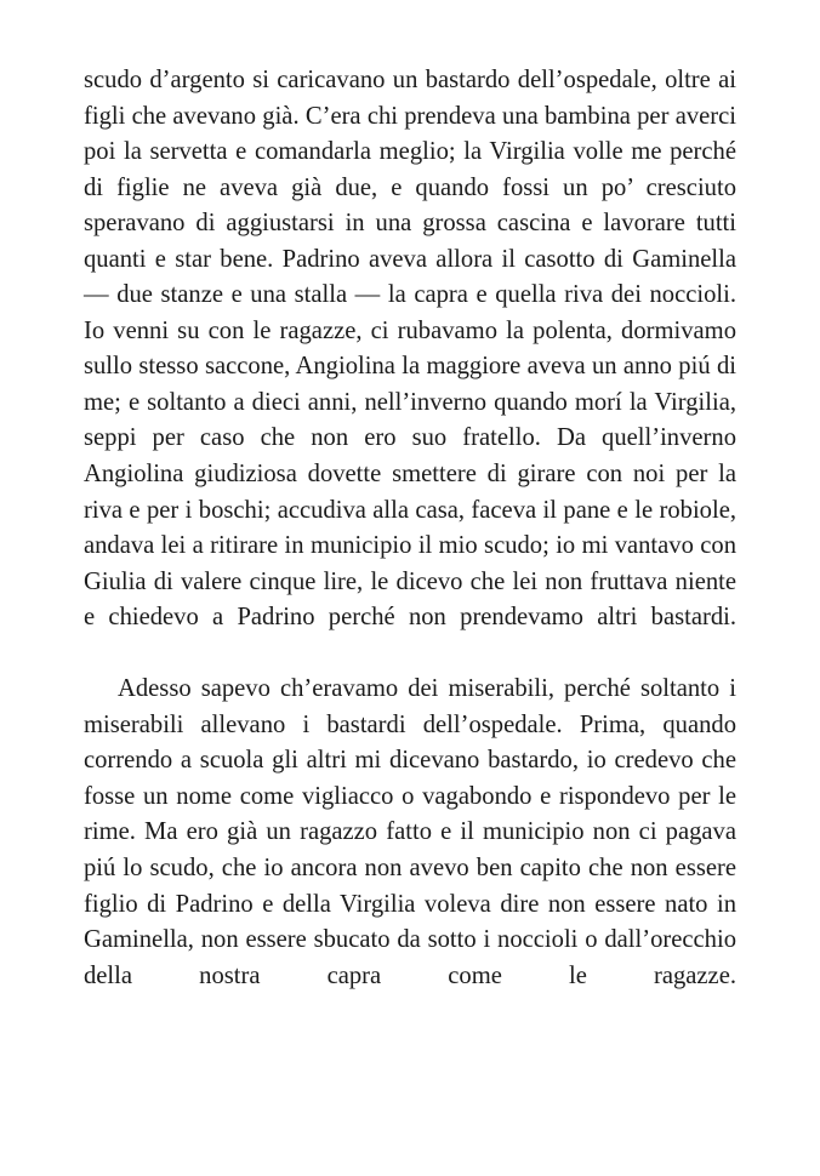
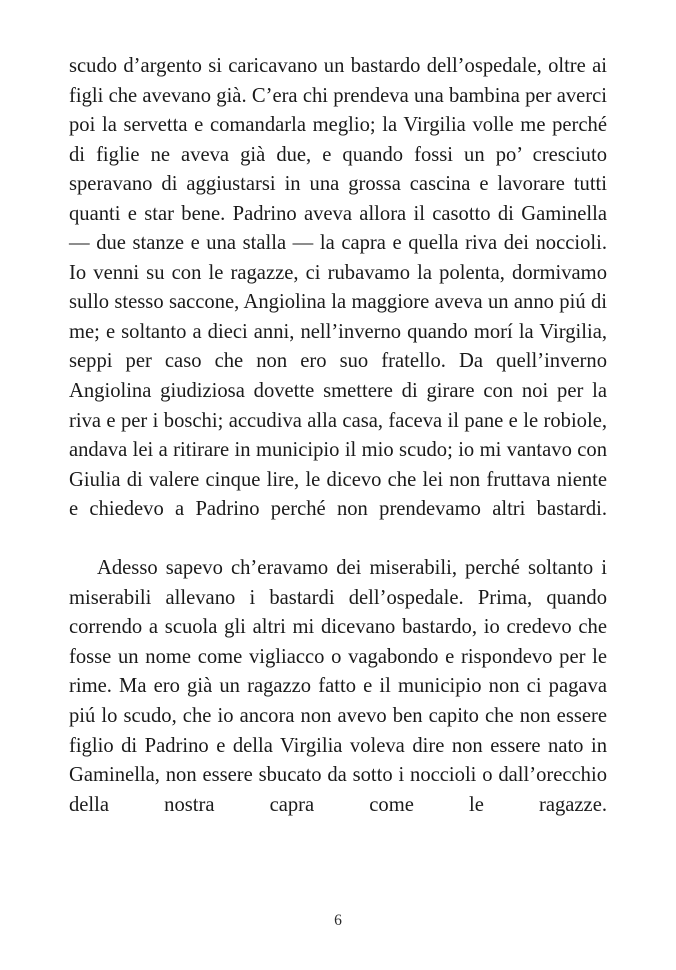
  scudo d’argento si caricavano un bastardo dell’ospedale, oltre ai figli che avevano già. C’era chi prendeva una bambina per averci poi la servetta e comandarla meglio; la Virgilia volle me perché di figlie ne aveva già due, e quando fossi un po’ cresciuto speravano di aggiustarsi in una grossa cascina e lavorare tutti quanti e star bene. Padrino aveva allora il casotto di Gaminella — due stanze e una stalla — la capra e quella riva dei noccioli. Io venni su con le ragazze, ci rubavamo la polenta, dormivamo sullo stesso saccone, Angiolina la maggiore aveva un anno piú di me; e soltanto a dieci anni, nell’inverno quando morí la Virgilia, seppi per caso che non ero suo fratello. Da quell’inverno Angiolina giudiziosa dovette smettere di girare con noi per la riva e per i boschi; accudiva alla casa, faceva il pane e le robiole, andava lei a ritirare in municipio il mio scudo; io mi vantavo con Giulia di valere cinque lire, le dicevo che lei non fruttava niente e chiedevo a Padrino perché non prendevamo altri bastardi.
  Adesso sapevo ch’eravamo dei miserabili, perché soltanto i miserabili allevano i bastardi dell’ospedale. Prima, quando correndo a scuola gli altri mi dicevano bastardo, io credevo che fosse un nome come vigliacco o vagabondo e rispondevo per le rime. Ma ero già un ragazzo fatto e il municipio non ci pagava piú lo scudo, che io ancora non avevo ben capito che non essere figlio di Padrino e della Virgilia voleva dire non essere nato in Gaminella, non essere sbucato da sotto i noccioli o dall’orecchio della nostra capra come le ragazze.
+ 6
